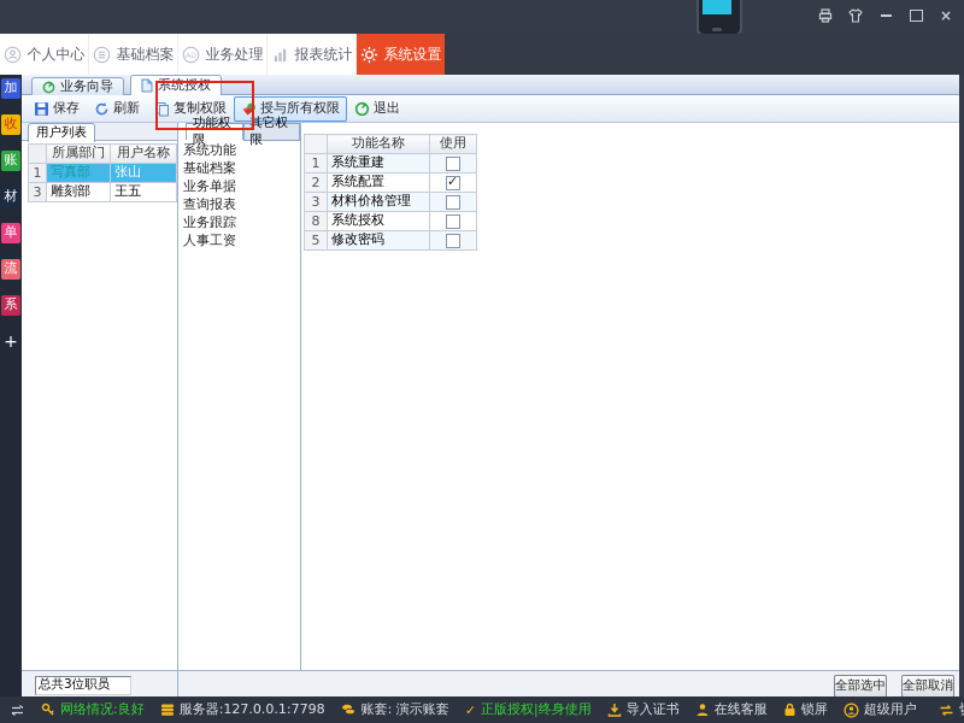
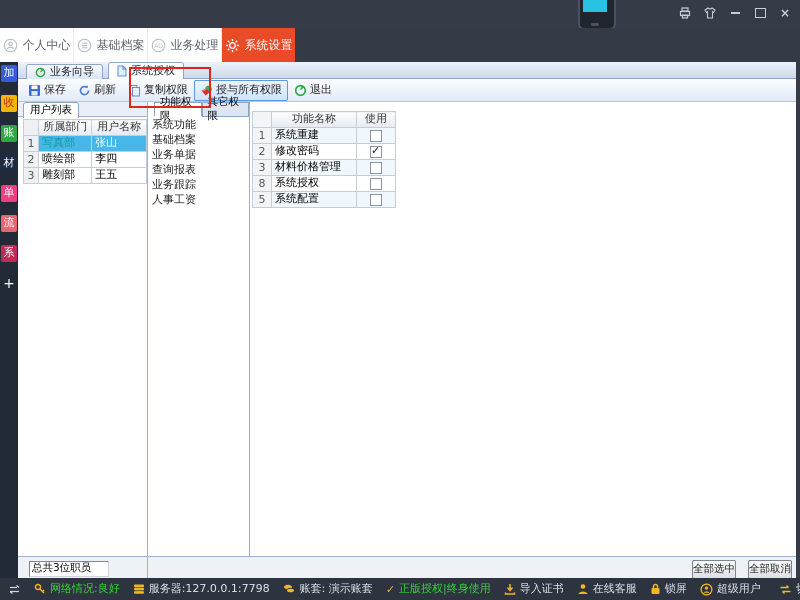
  ×
  个人中心
  基础档案
  业务处理
- 报表统计
  系统设置
  加
  收
  账
  材
  单
  流
  系
  +
  业务向导
  系统授权
  保存
  刷新
  复制权限
  授与所有权限
  退出
  用户列表
  	所属部门	用户名称
  1	写真部	张山
+ 2	喷绘部	李四
  3	雕刻部	王五
  功能权限
  其它权限
  系统功能
  基础档案
  业务单据
  查询报表
  业务跟踪
  人事工资
  	功能名称	使用
  1	系统重建
- 2	系统配置
+ 2	修改密码
  3	材料价格管理
  8	系统授权
- 5	修改密码
+ 5	系统配置
  总共3位职员
  全部选中
  全部取消
  网络情况:良好
  服务器:127.0.0.1:7798
  账套: 演示账套
  ✓
  正版授权|终身使用
  导入证书
  在线客服
  锁屏
  超级用户
